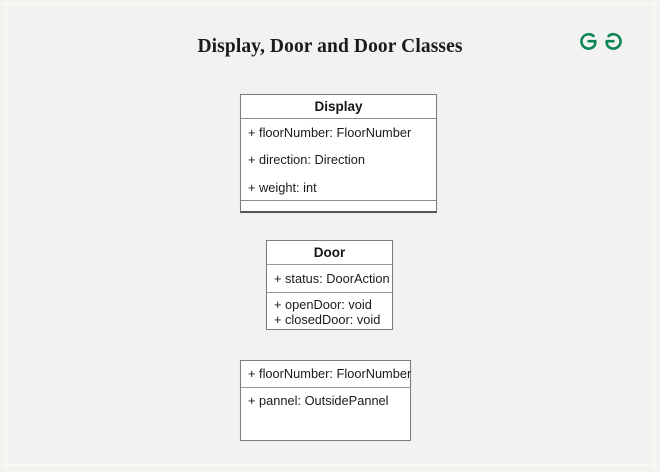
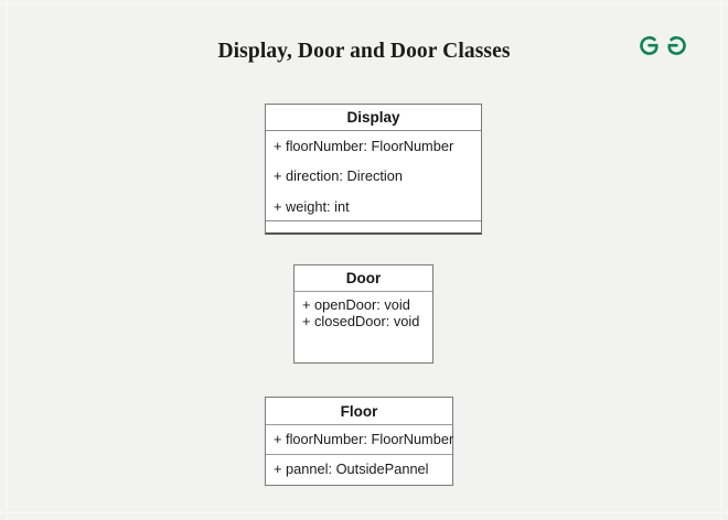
  Display, Door and Door Classes
  Display
  + floorNumber: FloorNumber
  + direction: Direction
  + weight: int
  Door
- + status: DoorAction
  + openDoor: void
  + closedDoor: void
+ Floor
  + floorNumber: FloorNumber
  + pannel: OutsidePannel
